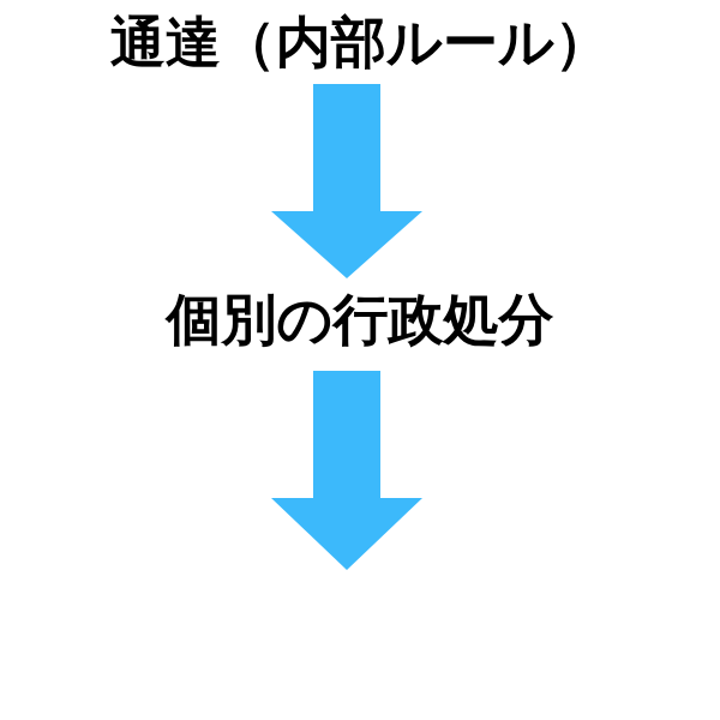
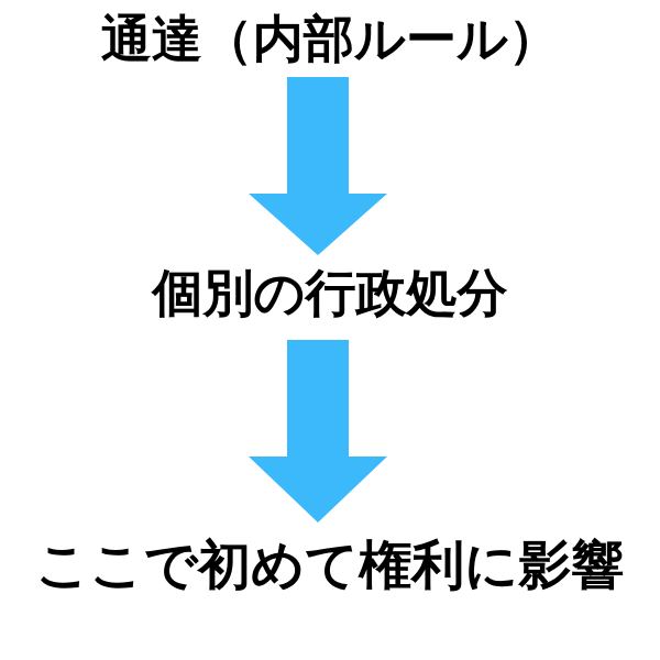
  通達（内部ルール）
  個別の行政処分
+ ここで初めて権利に影響
